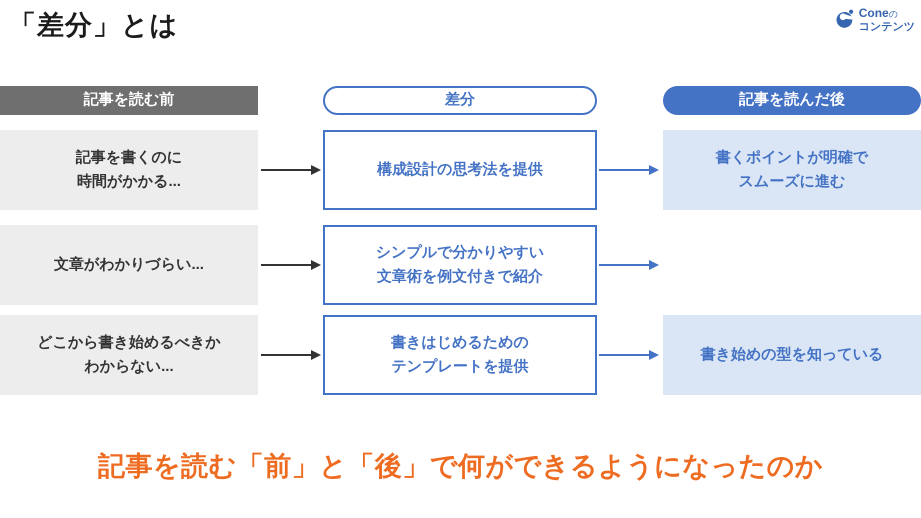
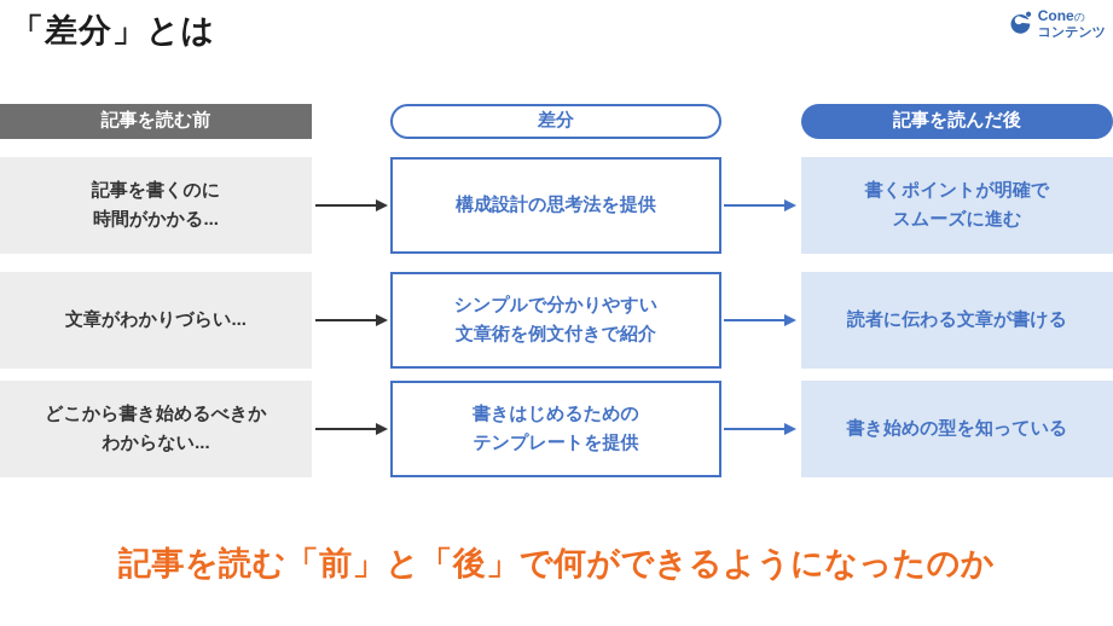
  「差分」とは
  Coneの
  コンテンツ
  記事を読む前
  差分
  記事を読んだ後
  記事を書くのに
  時間がかかる...
  構成設計の思考法を提供
  書くポイントが明確で
  スムーズに進む
  文章がわかりづらい...
  シンプルで分かりやすい
  文章術を例文付きで紹介
+ 読者に伝わる文章が書ける
  どこから書き始めるべきか
  わからない...
  書きはじめるための
  テンプレートを提供
  書き始めの型を知っている
  記事を読む「前」と「後」で何ができるようになったのか
